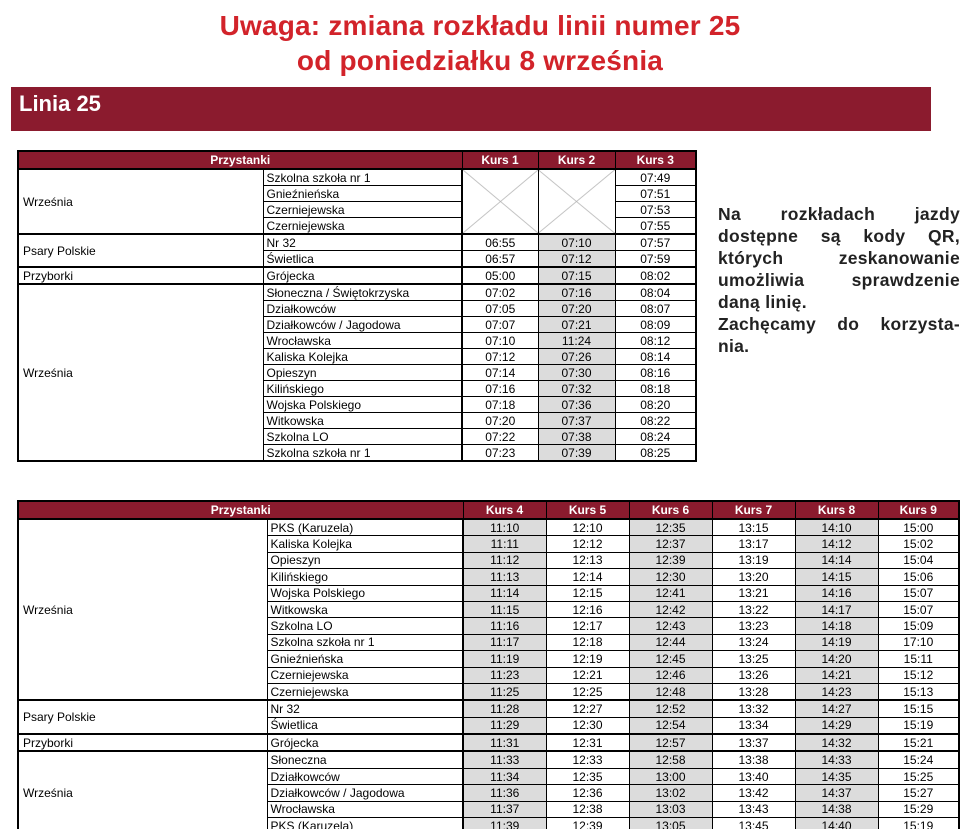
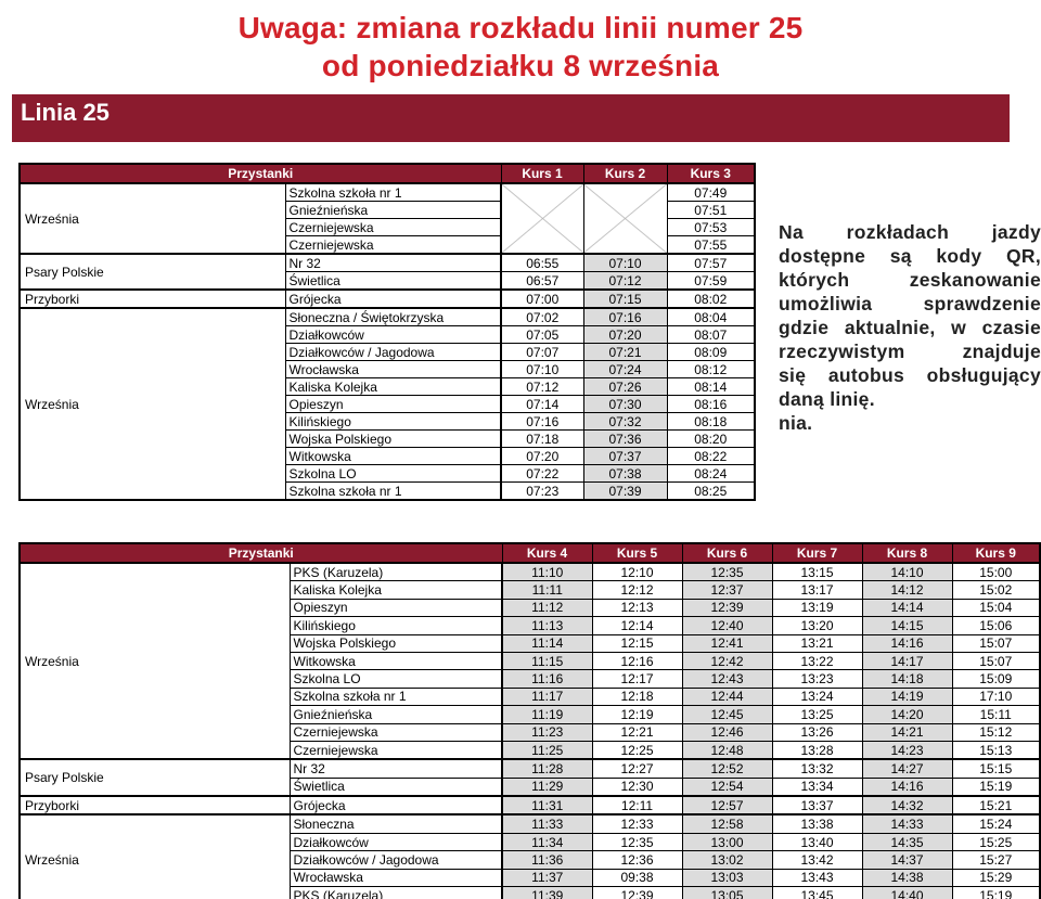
  Uwaga: zmiana rozkładu linii numer 25
  od poniedziałku 8 września
  Linia 25
  Przystanki	Kurs 1	Kurs 2	Kurs 3
  Września	Szkolna szkoła nr 1			07:49
  Gnieźnieńska	07:51
  Czerniejewska	07:53
  Czerniejewska	07:55
  Psary Polskie	Nr 32	06:55	07:10	07:57
  Świetlica	06:57	07:12	07:59
- Przyborki	Grójecka	05:00	07:15	08:02
+ Przyborki	Grójecka	07:00	07:15	08:02
  Września	Słoneczna / Świętokrzyska	07:02	07:16	08:04
  Działkowców	07:05	07:20	08:07
  Działkowców / Jagodowa	07:07	07:21	08:09
- Wrocławska	07:10	11:24	08:12
+ Wrocławska	07:10	07:24	08:12
  Kaliska Kolejka	07:12	07:26	08:14
  Opieszyn	07:14	07:30	08:16
  Kilińskiego	07:16	07:32	08:18
  Wojska Polskiego	07:18	07:36	08:20
  Witkowska	07:20	07:37	08:22
  Szkolna LO	07:22	07:38	08:24
  Szkolna szkoła nr 1	07:23	07:39	08:25
  Na rozkładach jazdy
  dostępne są kody QR,
  których zeskanowanie
  umożliwia sprawdzenie
+ gdzie aktualnie, w czasie
+ rzeczywistym znajduje
+ się autobus obsługujący
  daną linię.
- Zachęcamy do korzysta-
  nia.
  Przystanki	Kurs 4	Kurs 5	Kurs 6	Kurs 7	Kurs 8	Kurs 9
  Września	PKS (Karuzela)	11:10	12:10	12:35	13:15	14:10	15:00
  Kaliska Kolejka	11:11	12:12	12:37	13:17	14:12	15:02
  Opieszyn	11:12	12:13	12:39	13:19	14:14	15:04
- Kilińskiego	11:13	12:14	12:30	13:20	14:15	15:06
+ Kilińskiego	11:13	12:14	12:40	13:20	14:15	15:06
  Wojska Polskiego	11:14	12:15	12:41	13:21	14:16	15:07
  Witkowska	11:15	12:16	12:42	13:22	14:17	15:07
  Szkolna LO	11:16	12:17	12:43	13:23	14:18	15:09
  Szkolna szkoła nr 1	11:17	12:18	12:44	13:24	14:19	17:10
  Gnieźnieńska	11:19	12:19	12:45	13:25	14:20	15:11
  Czerniejewska	11:23	12:21	12:46	13:26	14:21	15:12
  Czerniejewska	11:25	12:25	12:48	13:28	14:23	15:13
  Psary Polskie	Nr 32	11:28	12:27	12:52	13:32	14:27	15:15
- Świetlica	11:29	12:30	12:54	13:34	14:29	15:19
+ Świetlica	11:29	12:30	12:54	13:34	14:16	15:19
- Przyborki	Grójecka	11:31	12:31	12:57	13:37	14:32	15:21
+ Przyborki	Grójecka	11:31	12:11	12:57	13:37	14:32	15:21
  Września	Słoneczna	11:33	12:33	12:58	13:38	14:33	15:24
  Działkowców	11:34	12:35	13:00	13:40	14:35	15:25
  Działkowców / Jagodowa	11:36	12:36	13:02	13:42	14:37	15:27
- Wrocławska	11:37	12:38	13:03	13:43	14:38	15:29
+ Wrocławska	11:37	09:38	13:03	13:43	14:38	15:29
  PKS (Karuzela)	11:39	12:39	13:05	13:45	14:40	15:19
